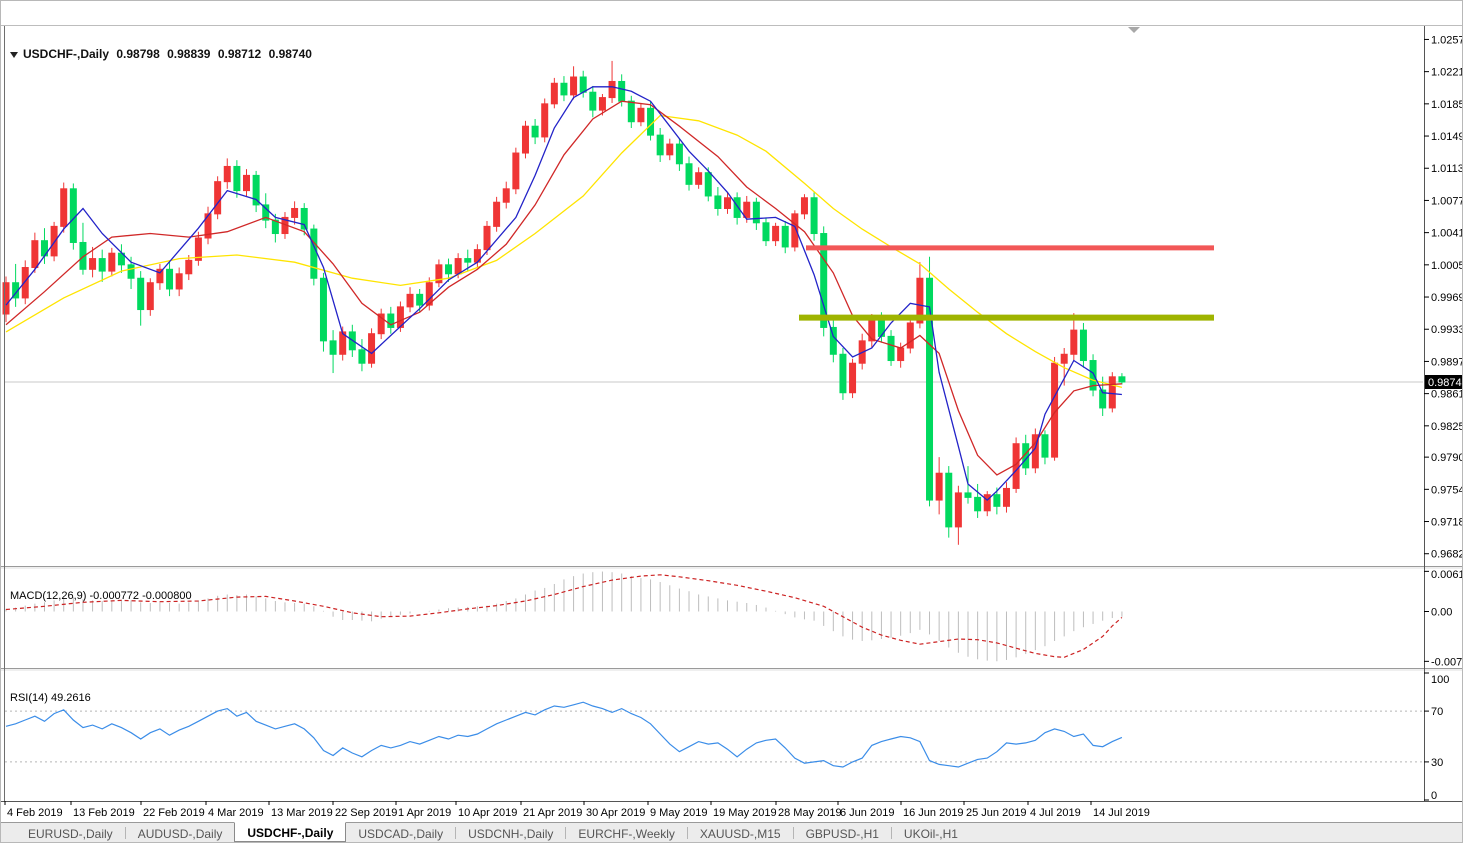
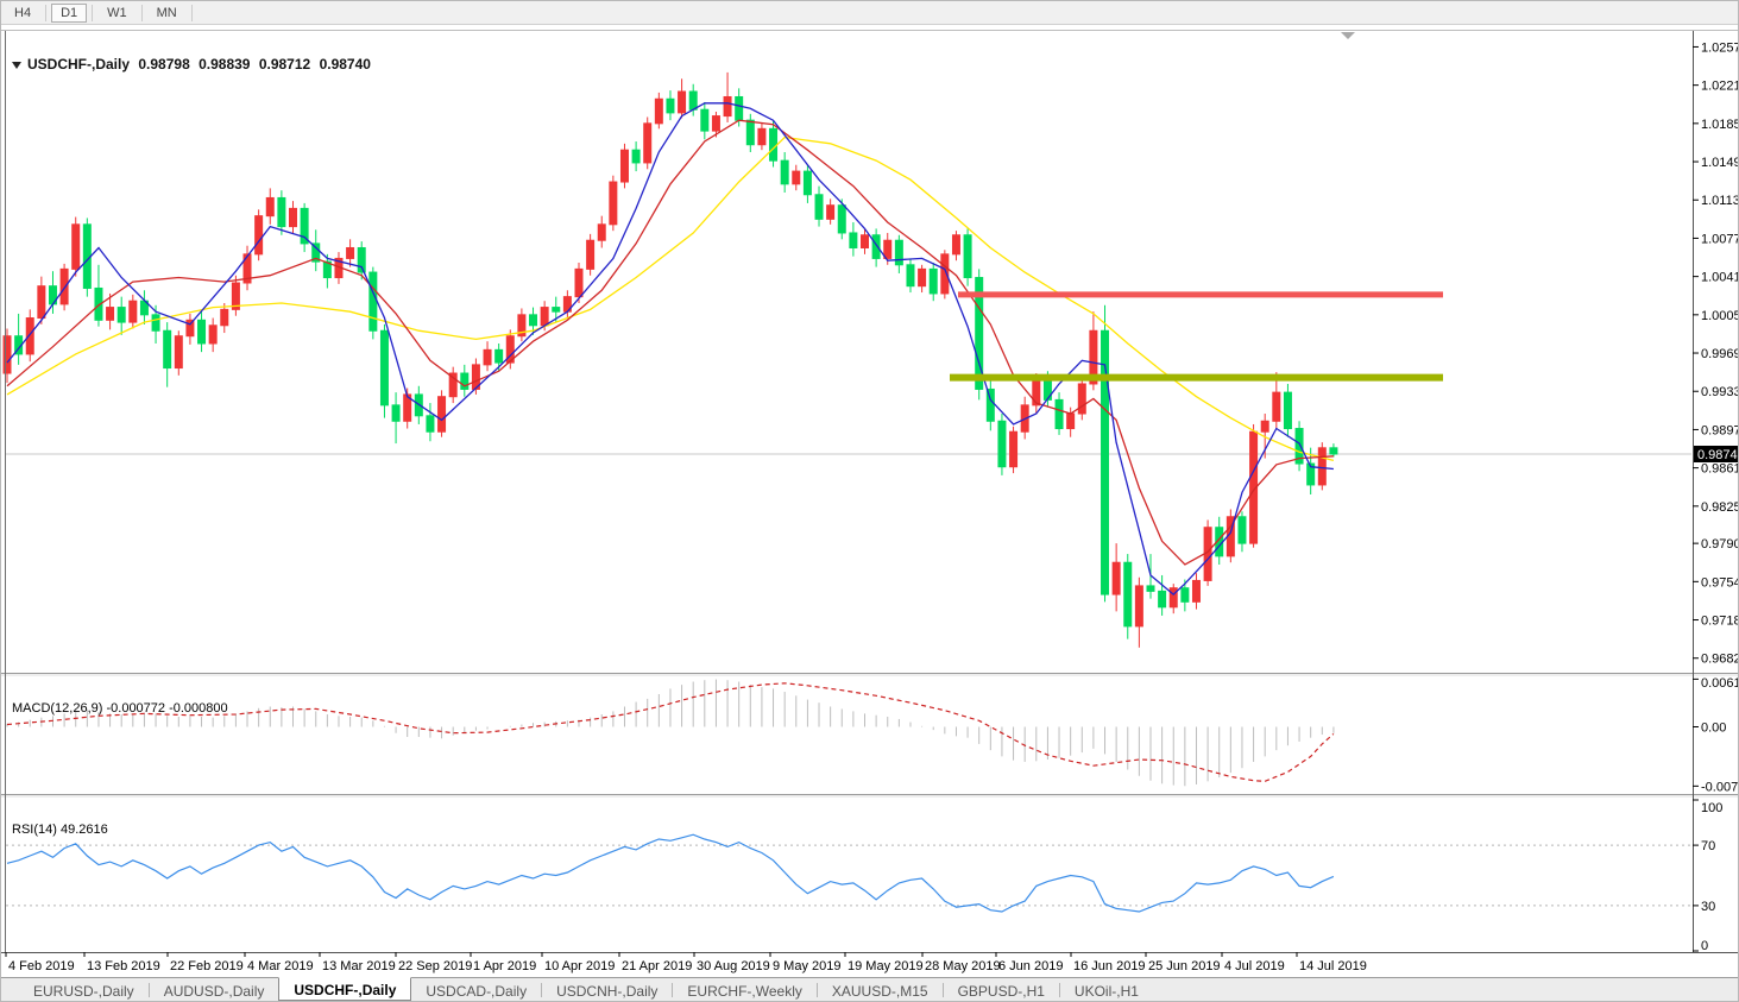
+ H4
+ D1
+ W1
+ MN
  1.0257
  1.0221
  1.0185
  1.0149
  1.0113
  1.0077
  1.0041
  1.0005
  0.9969
  0.9933
  0.9897
  0.9861
  0.9825
  0.9790
  0.9754
  0.9718
  0.9682
  0.9874
  0.0061
  0.00
  100
  70
  30
  0
  4 Feb 2019
  13 Feb 2019
  22 Feb 2019
  4 Mar 2019
  13 Mar 2019
  22 Sep 2019
  1 Apr 2019
  10 Apr 2019
  21 Apr 2019
- 30 Apr 2019
+ 30 Aug 2019
  9 May 2019
  19 May 2019
  28 May 2019
  6 Jun 2019
  16 Jun 2019
  25 Jun 2019
  4 Jul 2019
  14 Jul 2019
  USDCHF-,Daily 0.98798 0.98839 0.98712 0.98740
  MACD(12,26,9) -0.000772 -0.000800
  RSI(14) 49.2616
  EURUSD-,Daily
  AUDUSD-,Daily
  USDCHF-,Daily
  USDCAD-,Daily
  USDCNH-,Daily
  EURCHF-,Weekly
  XAUUSD-,M15
  GBPUSD-,H1
  UKOil-,H1
